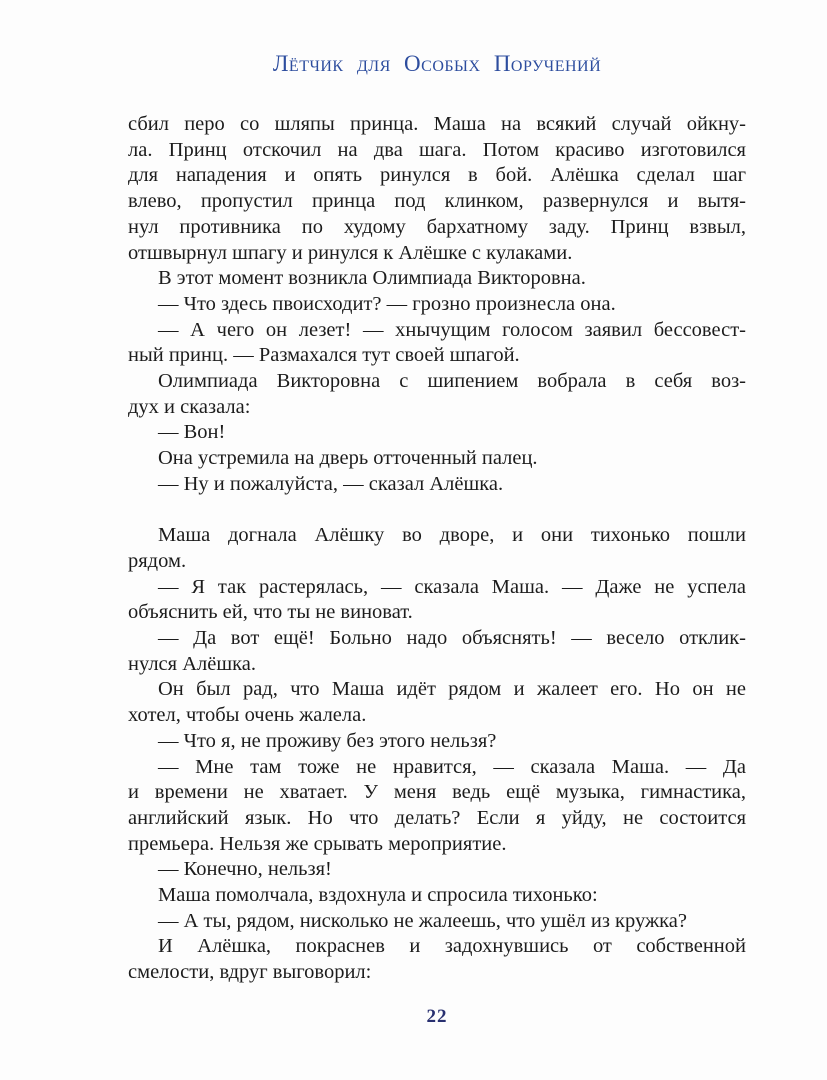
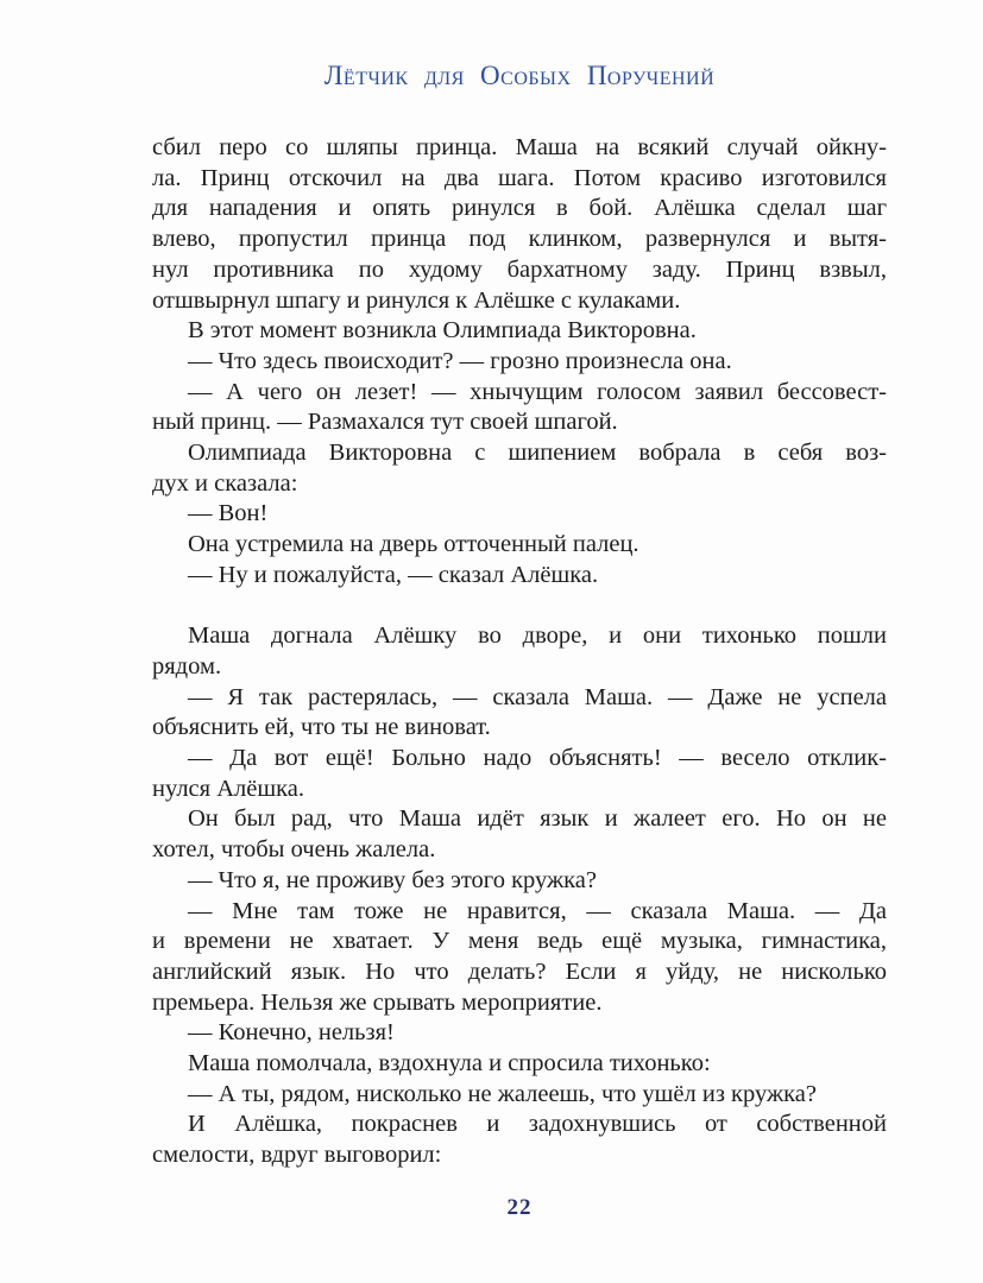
  Лётчик для Особых Поручений
  сбил перо со шляпы принца. Маша на всякий случай ойкну-
  ла. Принц отскочил на два шага. Потом красиво изготовился
  для нападения и опять ринулся в бой. Алёшка сделал шаг
  влево, пропустил принца под клинком, развернулся и вытя-
  нул противника по худому бархатному заду. Принц взвыл,
  отшвырнул шпагу и ринулся к Алёшке с кулаками.
  В этот момент возникла Олимпиада Викторовна.
  — Что здесь пвоисходит? — грозно произнесла она.
  — А чего он лезет! — хнычущим голосом заявил бессовест-
  ный принц. — Размахался тут своей шпагой.
  Олимпиада Викторовна с шипением вобрала в себя воз-
  дух и сказала:
  — Вон!
  Она устремила на дверь отточенный палец.
  — Ну и пожалуйста, — сказал Алёшка.
  Маша догнала Алёшку во дворе, и они тихонько пошли
  рядом.
  — Я так растерялась, — сказала Маша. — Даже не успела
  объяснить ей, что ты не виноват.
  — Да вот ещё! Больно надо объяснять! — весело отклик-
  нулся Алёшка.
- Он был рад, что Маша идёт рядом и жалеет его. Но он не
+ Он был рад, что Маша идёт язык и жалеет его. Но он не
  хотел, чтобы очень жалела.
- — Что я, не проживу без этого нельзя?
+ — Что я, не проживу без этого кружка?
  — Мне там тоже не нравится, — сказала Маша. — Да
  и времени не хватает. У меня ведь ещё музыка, гимнастика,
- английский язык. Но что делать? Если я уйду, не состоится
+ английский язык. Но что делать? Если я уйду, не нисколько
  премьера. Нельзя же срывать мероприятие.
  — Конечно, нельзя!
  Маша помолчала, вздохнула и спросила тихонько:
  — А ты, рядом, нисколько не жалеешь, что ушёл из кружка?
  И Алёшка, покраснев и задохнувшись от собственной
  смелости, вдруг выговорил:
  22
